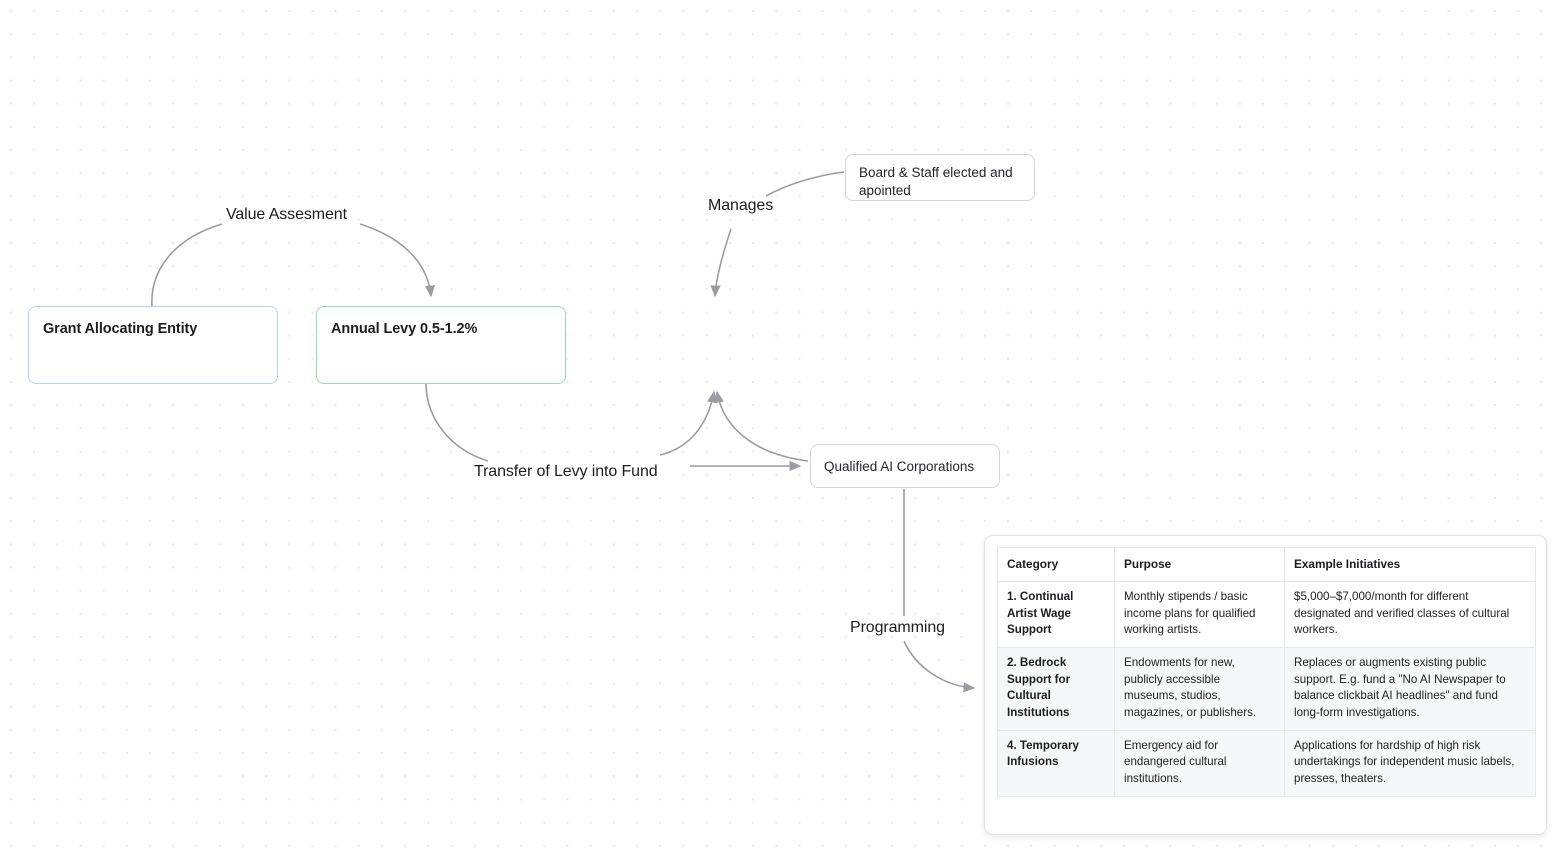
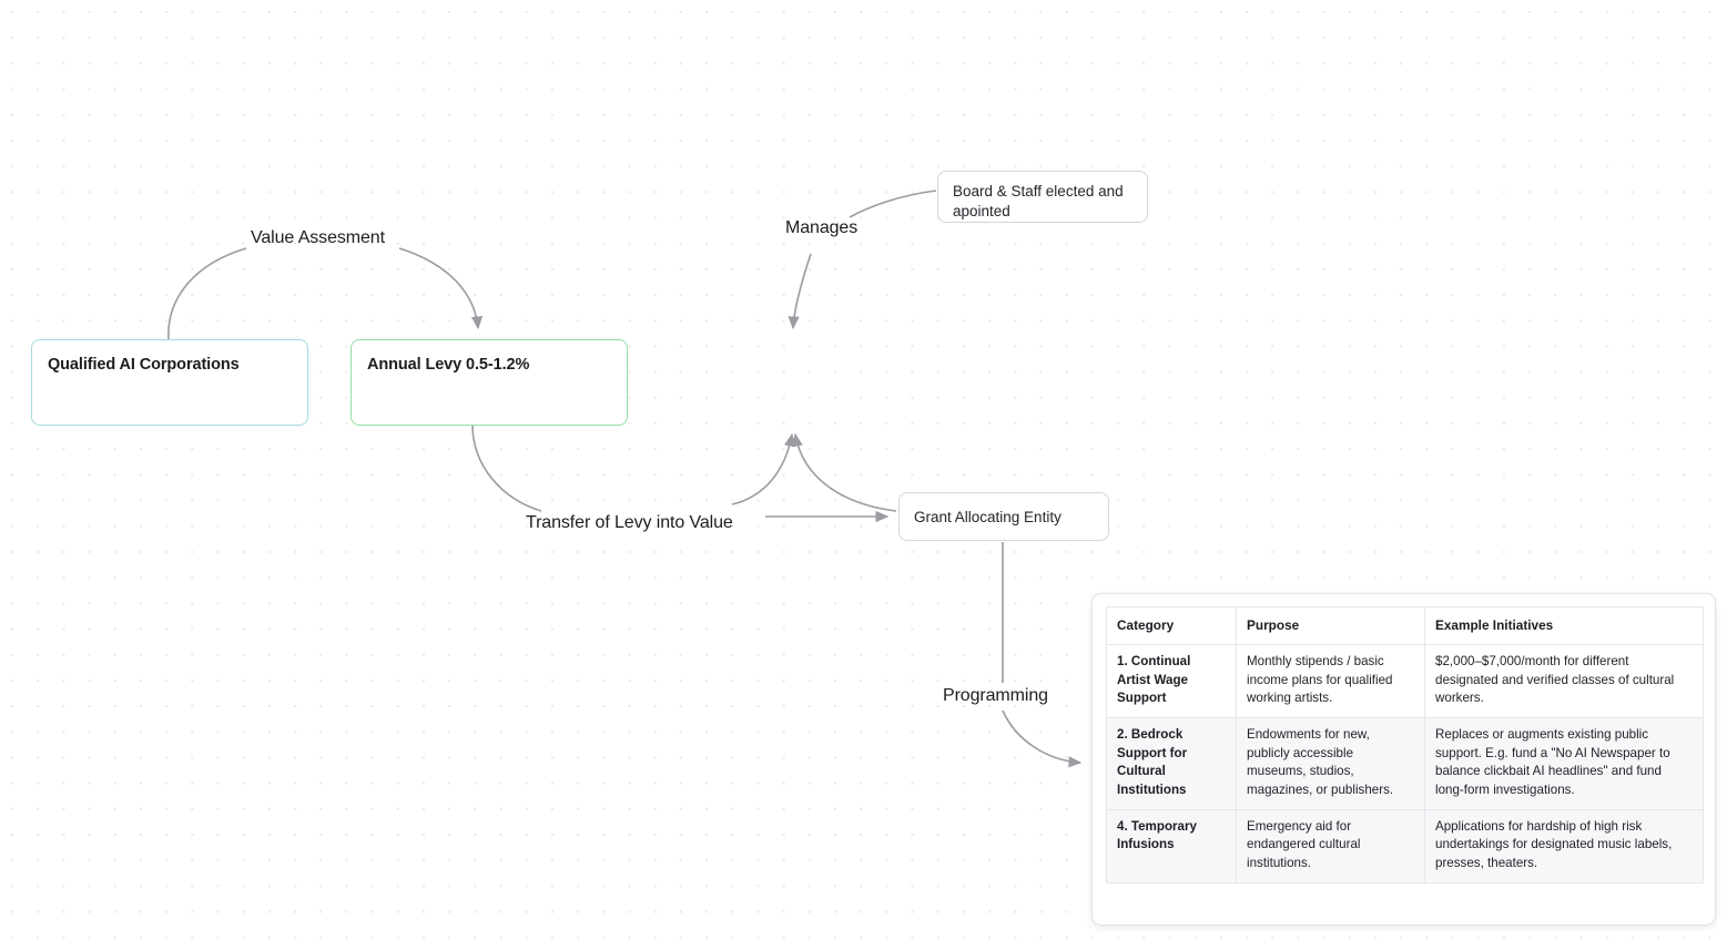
- Grant Allocating Entity
+ Qualified AI Corporations
  Annual Levy 0.5-1.2%
  Board & Staff elected and apointed
- Qualified AI Corporations
+ Grant Allocating Entity
  Value Assesment
  Manages
- Transfer of Levy into Fund
+ Transfer of Levy into Value
  Programming
  Category	Purpose	Example Initiatives
- 1. Continual Artist Wage Support	Monthly stipends / basic income plans for qualified working artists.	$5,000–$7,000/month for different designated and verified classes of cultural workers.
+ 1. Continual Artist Wage Support	Monthly stipends / basic income plans for qualified working artists.	$2,000–$7,000/month for different designated and verified classes of cultural workers.
  2. Bedrock Support for Cultural Institutions	Endowments for new, publicly accessible museums, studios, magazines, or publishers.	Replaces or augments existing public support. E.g. fund a "No AI Newspaper to balance clickbait AI headlines" and fund long-form investigations.
- 4. Temporary Infusions	Emergency aid for endangered cultural institutions.	Applications for hardship of high risk undertakings for independent music labels, presses, theaters.
+ 4. Temporary Infusions	Emergency aid for endangered cultural institutions.	Applications for hardship of high risk undertakings for designated music labels, presses, theaters.
